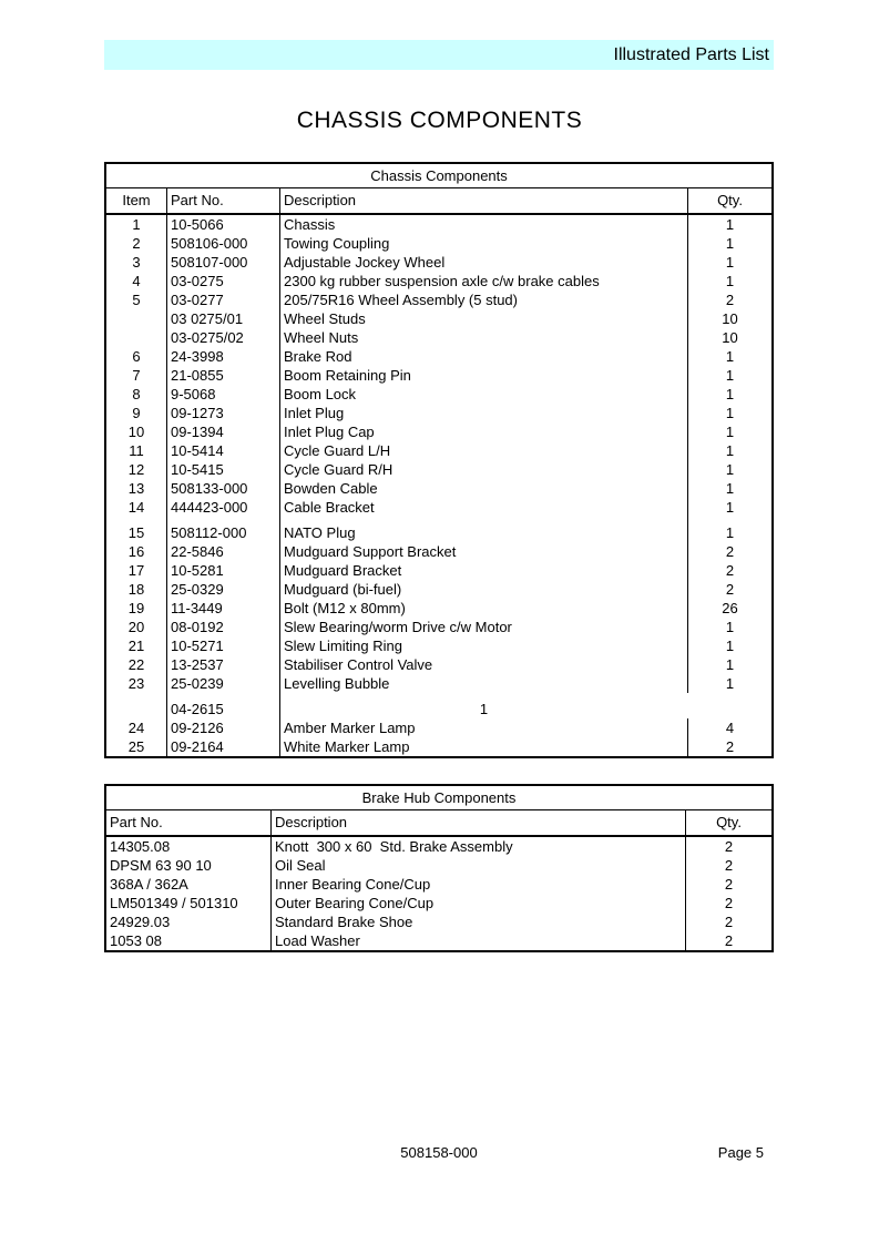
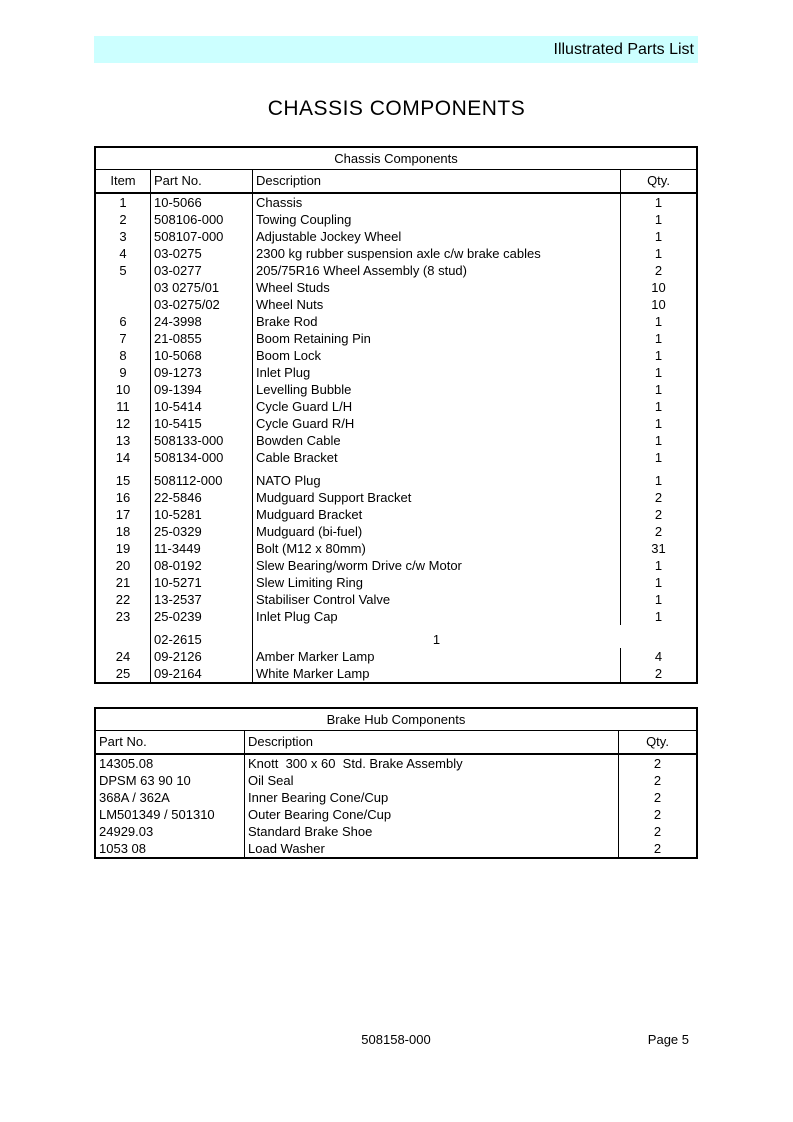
  Illustrated Parts List
  CHASSIS COMPONENTS
  Chassis Components
  Item
  Part No.
  Description
  Qty.
  1
  10-5066
  Chassis
  1
  2
  508106-000
  Towing Coupling
  1
  3
  508107-000
  Adjustable Jockey Wheel
  1
  4
  03-0275
  2300 kg rubber suspension axle c/w brake cables
  1
  5
  03-0277
- 205/75R16 Wheel Assembly (5 stud)
+ 205/75R16 Wheel Assembly (8 stud)
  2
  03 0275/01
  Wheel Studs
  10
  03-0275/02
  Wheel Nuts
  10
  6
  24-3998
  Brake Rod
  1
  7
  21-0855
  Boom Retaining Pin
  1
  8
- 9-5068
+ 10-5068
  Boom Lock
  1
  9
  09-1273
  Inlet Plug
  1
  10
  09-1394
- Inlet Plug Cap
+ Levelling Bubble
  1
  11
  10-5414
  Cycle Guard L/H
  1
  12
  10-5415
  Cycle Guard R/H
  1
  13
  508133-000
  Bowden Cable
  1
  14
- 444423-000
+ 508134-000
  Cable Bracket
  1
  15
  508112-000
  NATO Plug
  1
  16
  22-5846
  Mudguard Support Bracket
  2
  17
  10-5281
  Mudguard Bracket
  2
  18
  25-0329
  Mudguard (bi-fuel)
  2
  19
  11-3449
  Bolt (M12 x 80mm)
- 26
+ 31
  20
  08-0192
  Slew Bearing/worm Drive c/w Motor
  1
  21
  10-5271
  Slew Limiting Ring
  1
  22
  13-2537
  Stabiliser Control Valve
  1
  23
  25-0239
- Levelling Bubble
+ Inlet Plug Cap
  1
- 04-2615
+ 02-2615
  1
  24
  09-2126
  Amber Marker Lamp
  4
  25
  09-2164
  White Marker Lamp
  2
  Brake Hub Components
  Part No.
  Description
  Qty.
  14305.08
  Knott 300 x 60 Std. Brake Assembly
  2
  DPSM 63 90 10
  Oil Seal
  2
  368A / 362A
  Inner Bearing Cone/Cup
  2
  LM501349 / 501310
  Outer Bearing Cone/Cup
  2
  24929.03
  Standard Brake Shoe
  2
  1053 08
  Load Washer
  2
  508158-000
  Page 5
